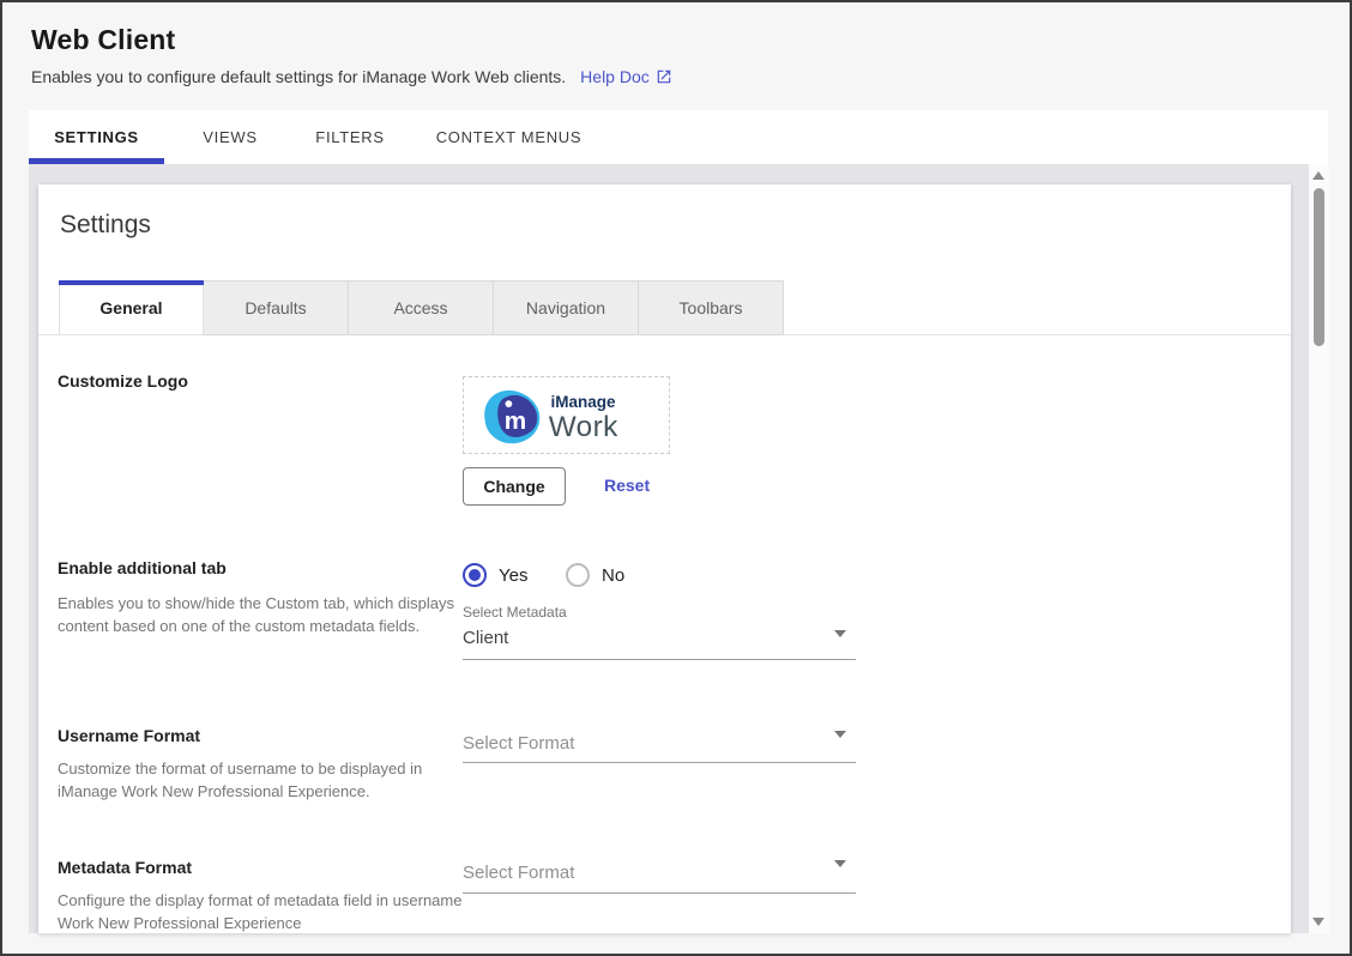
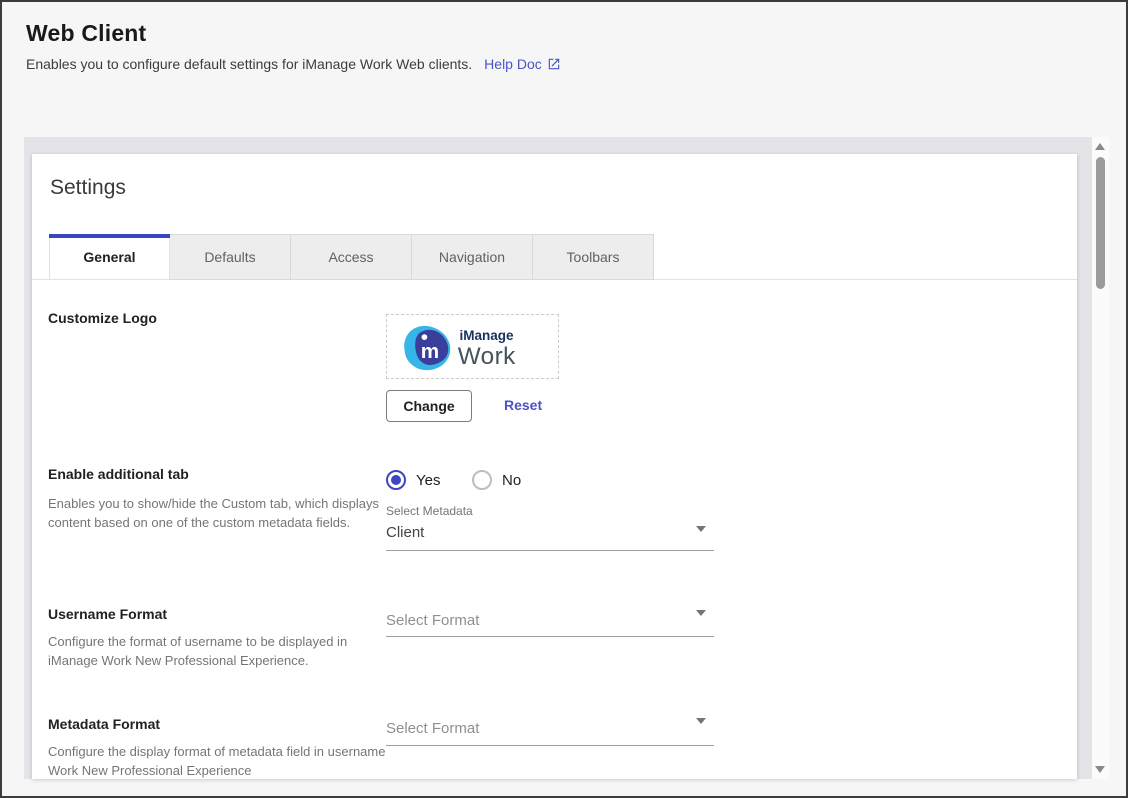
  Web Client
  Enables you to configure default settings for iManage Work Web clients. Help Doc
- SETTINGS
- VIEWS
- FILTERS
- CONTEXT MENUS
  Settings
  General
  Defaults
  Access
  Navigation
  Toolbars
  Customize Logo
  m
  iManage
  Work
  Change
  Reset
  Enable additional tab
  Enables you to show/hide the Custom tab, which displays content based on one of the custom metadata fields.
  Yes
  No
  Select Metadata
  Client
  Username Format
- Customize the format of username to be displayed in iManage Work New Professional Experience.
+ Configure the format of username to be displayed in iManage Work New Professional Experience.
  Select Format
  Metadata Format
  Configure the display format of metadata field in username Work New Professional Experience
  Select Format
